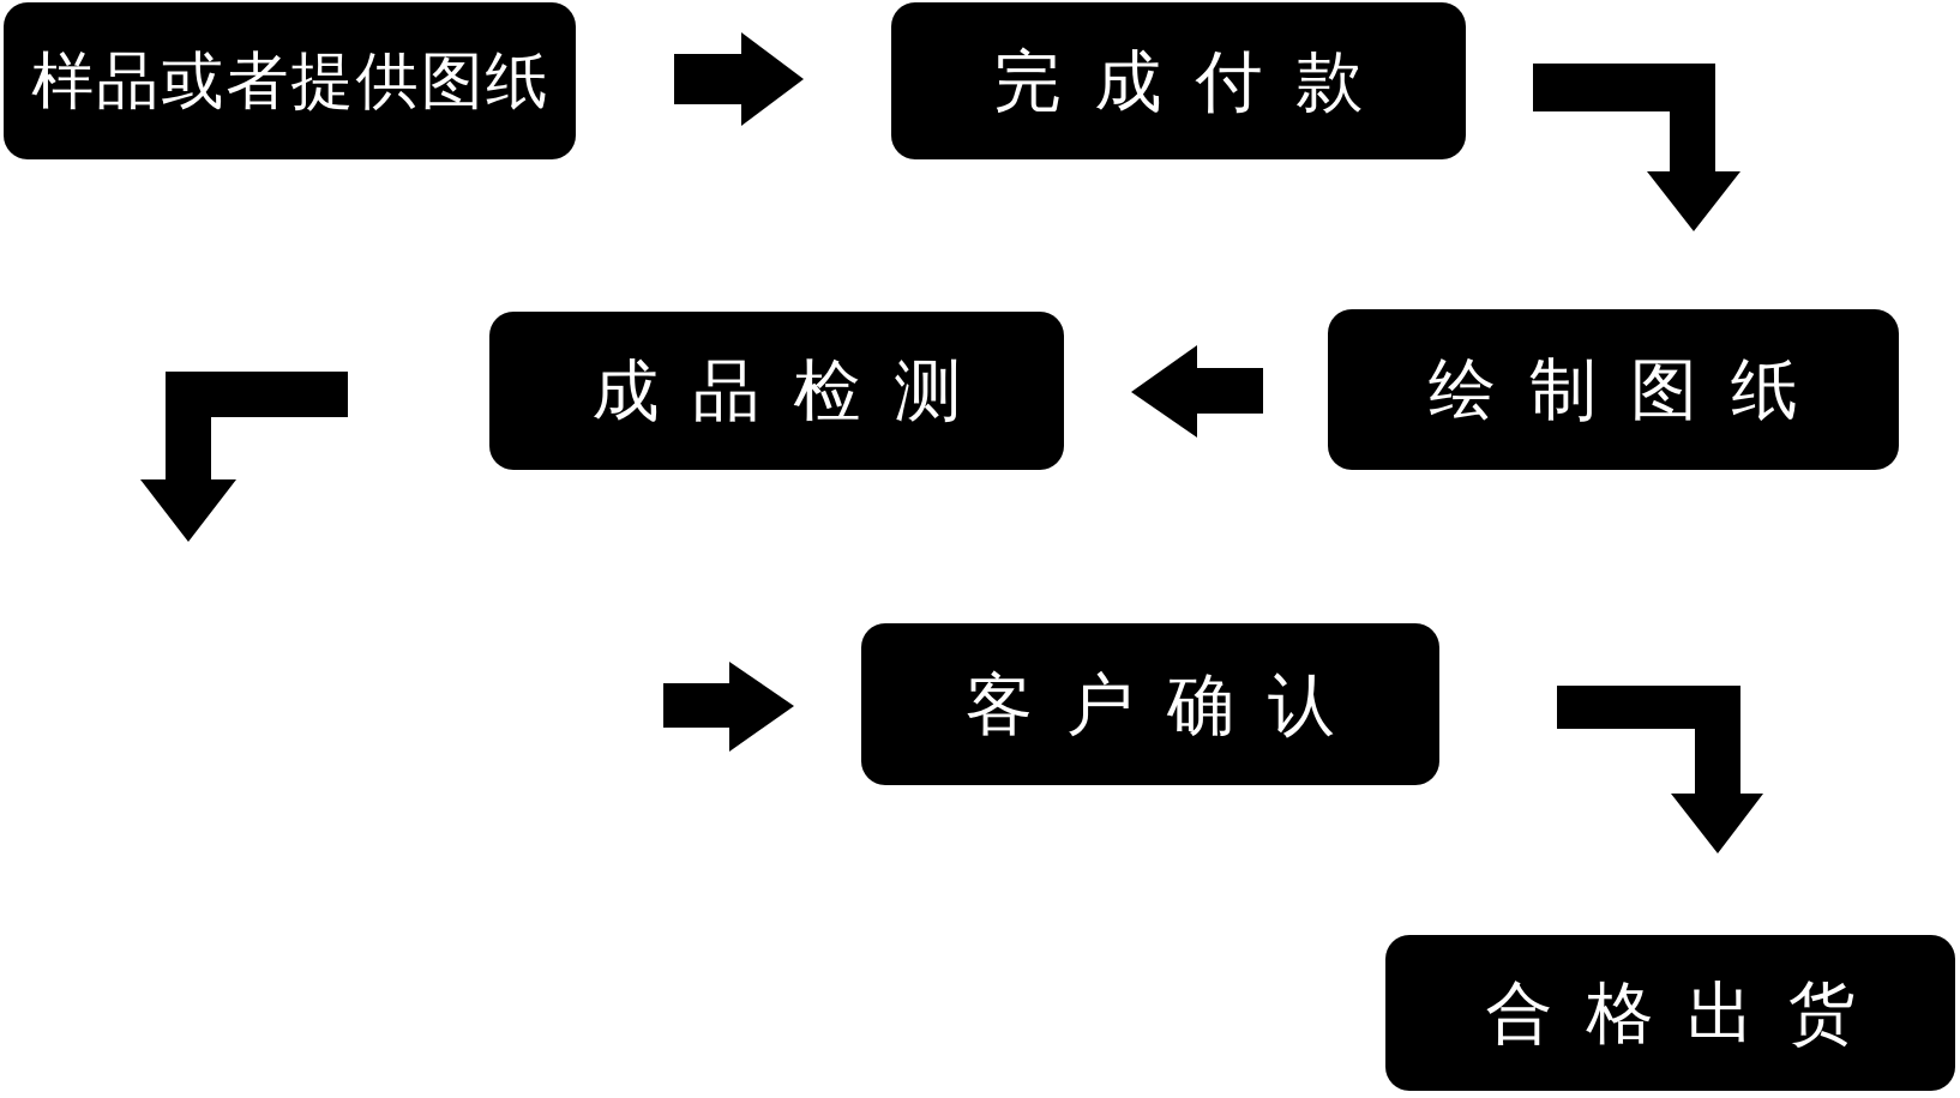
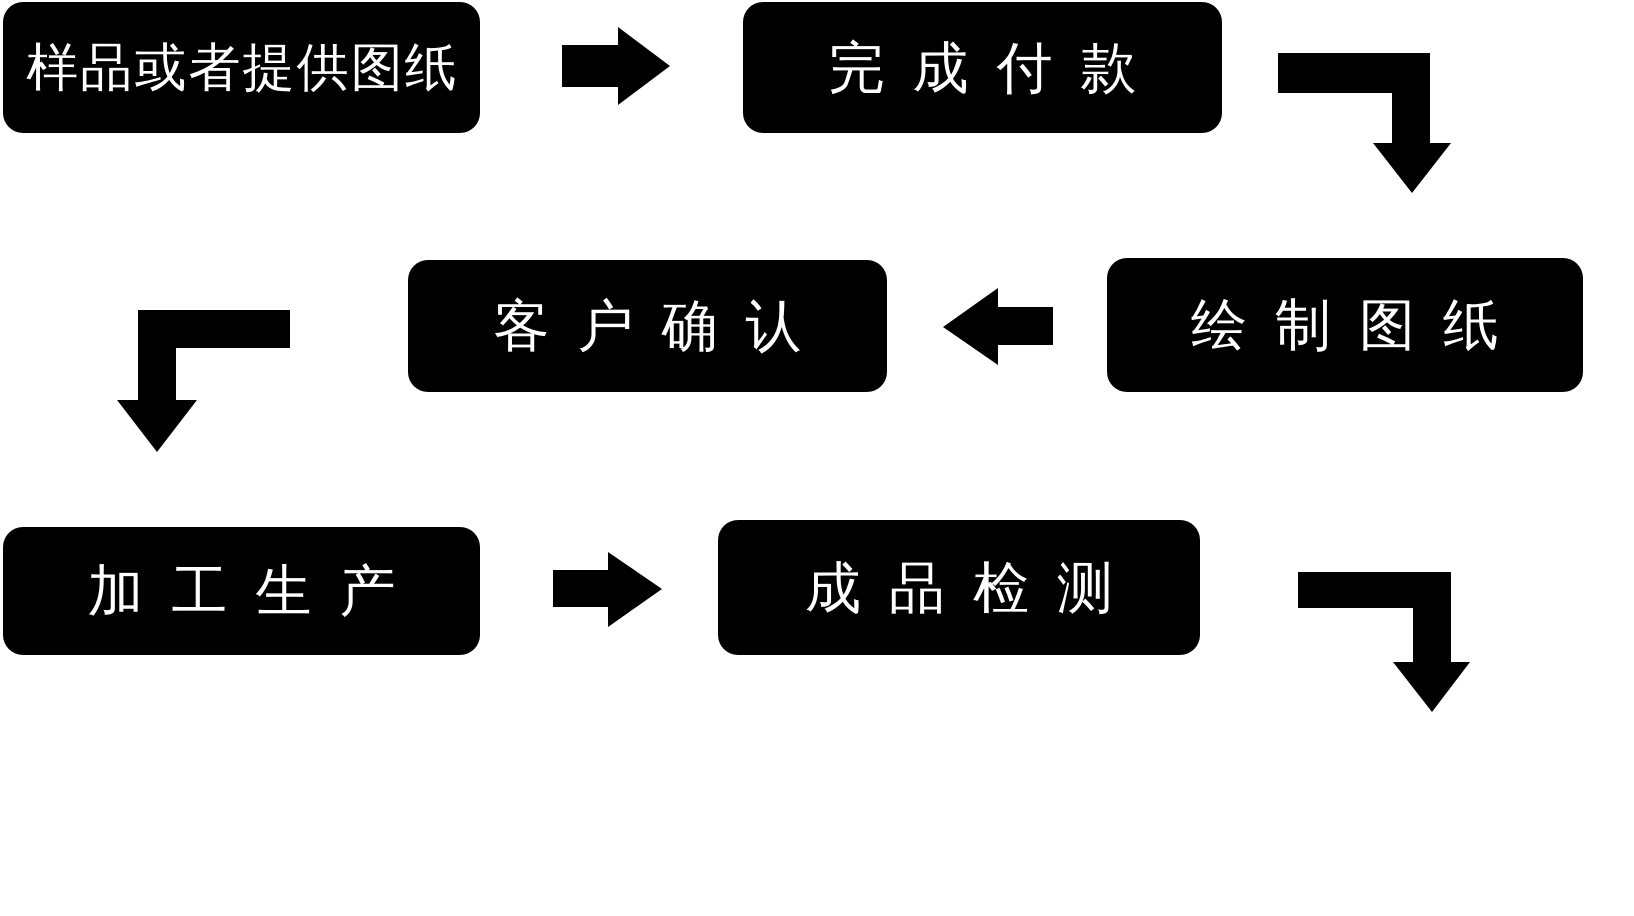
  样品或者提供图纸
  完成付款
- 成品检测
+ 客户确认
  绘制图纸
+ 加工生产
- 客户确认
+ 成品检测
- 合格出货
